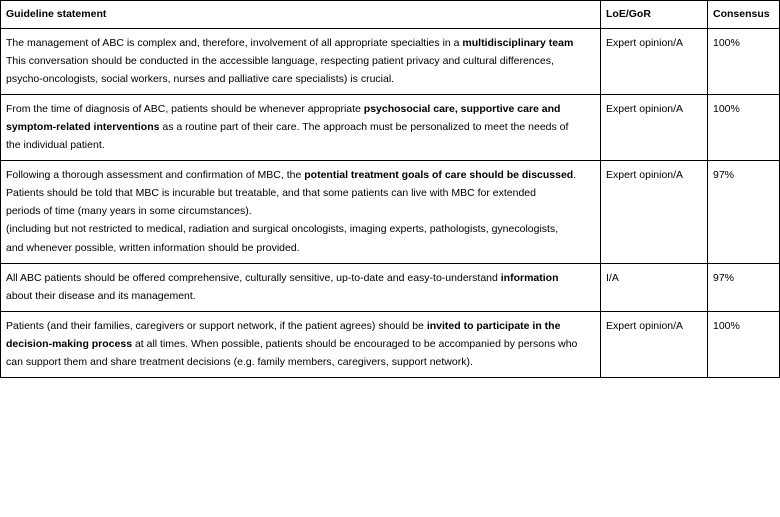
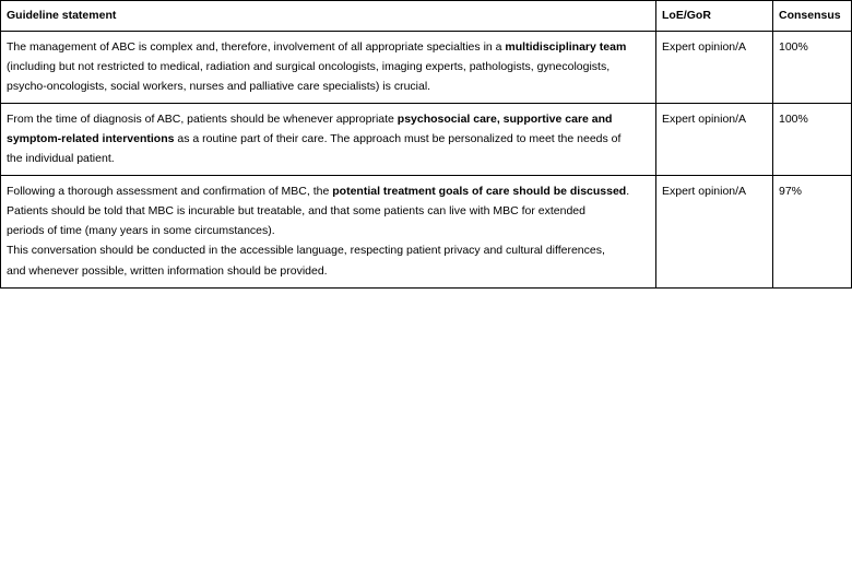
  Guideline statement	LoE/GoR	Consensus
- The management of ABC is complex and, therefore, involvement of all appropriate specialties in a multidisciplinary teamThis conversation should be conducted in the accessible language, respecting patient privacy and cultural differences,psycho-oncologists, social workers, nurses and palliative care specialists) is crucial.	Expert opinion/A	100%
+ The management of ABC is complex and, therefore, involvement of all appropriate specialties in a multidisciplinary team(including but not restricted to medical, radiation and surgical oncologists, imaging experts, pathologists, gynecologists,psycho-oncologists, social workers, nurses and palliative care specialists) is crucial.	Expert opinion/A	100%
  From the time of diagnosis of ABC, patients should be whenever appropriate psychosocial care, supportive care andsymptom-related interventions as a routine part of their care. The approach must be personalized to meet the needs ofthe individual patient.	Expert opinion/A	100%
- Following a thorough assessment and confirmation of MBC, the potential treatment goals of care should be discussed.Patients should be told that MBC is incurable but treatable, and that some patients can live with MBC for extendedperiods of time (many years in some circumstances).(including but not restricted to medical, radiation and surgical oncologists, imaging experts, pathologists, gynecologists,and whenever possible, written information should be provided.	Expert opinion/A	97%
+ Following a thorough assessment and confirmation of MBC, the potential treatment goals of care should be discussed.Patients should be told that MBC is incurable but treatable, and that some patients can live with MBC for extendedperiods of time (many years in some circumstances).This conversation should be conducted in the accessible language, respecting patient privacy and cultural differences,and whenever possible, written information should be provided.	Expert opinion/A	97%
- All ABC patients should be offered comprehensive, culturally sensitive, up-to-date and easy-to-understand informationabout their disease and its management.	I/A	97%
- Patients (and their families, caregivers or support network, if the patient agrees) should be invited to participate in thedecision-making process at all times. When possible, patients should be encouraged to be accompanied by persons whocan support them and share treatment decisions (e.g. family members, caregivers, support network).	Expert opinion/A	100%
